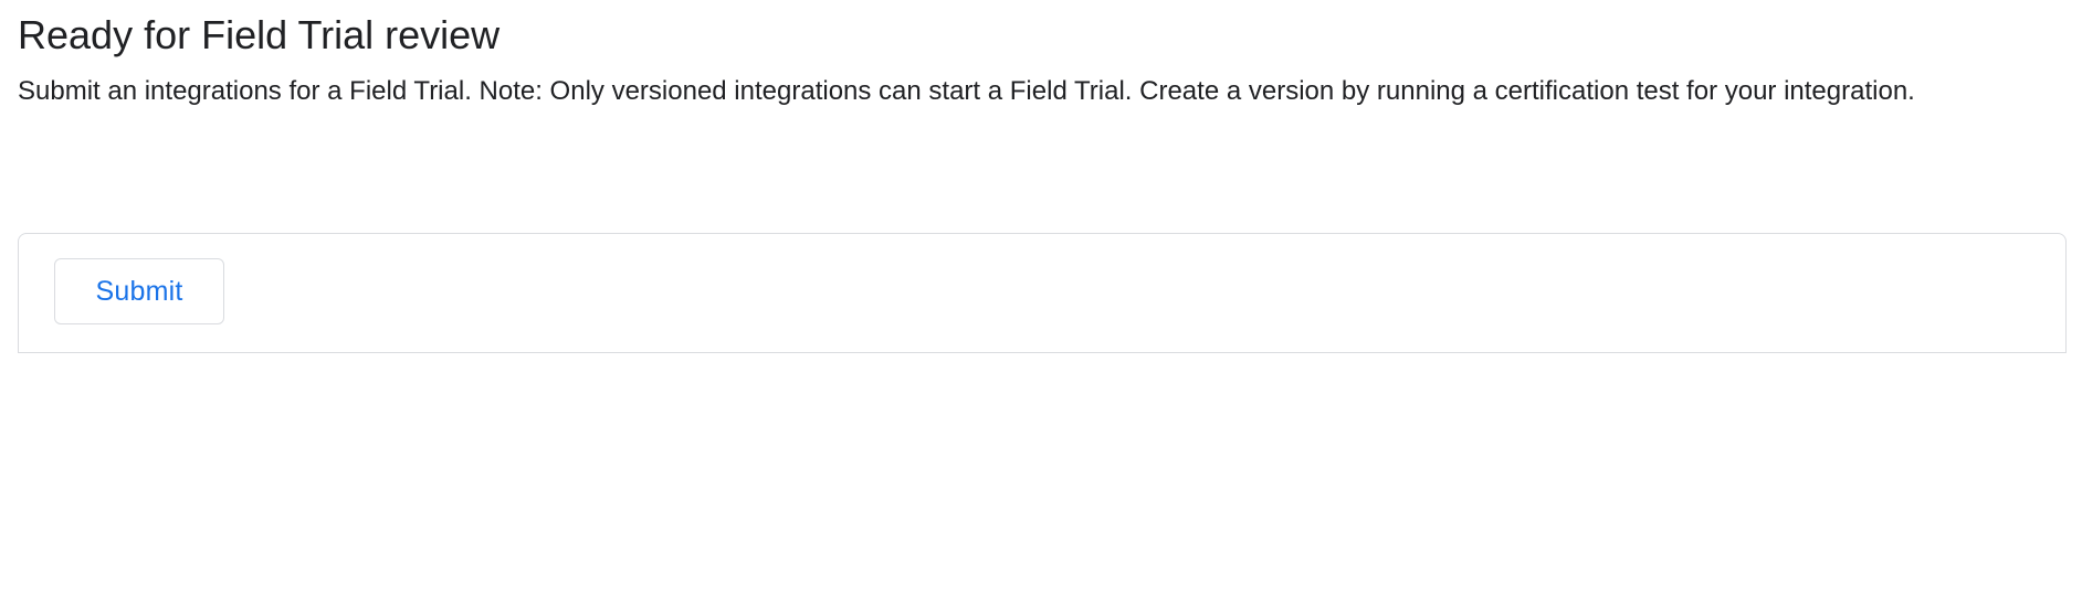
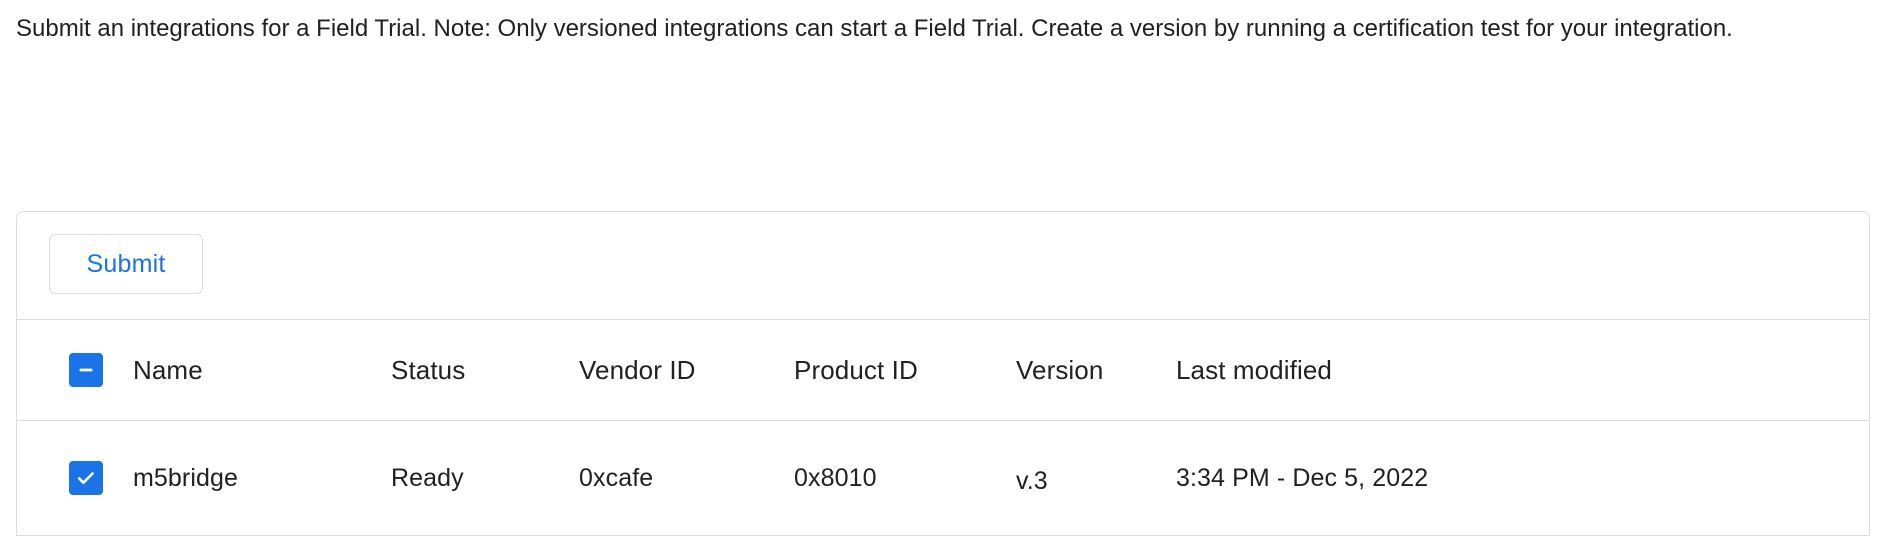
- Ready for Field Trial review
  Submit an integrations for a Field Trial. Note: Only versioned integrations can start a Field Trial. Create a version by running a certification test for your integration.
  Submit
+ 	Name	Status	Vendor ID	Product ID	Version	Last modified
+ 	m5bridge	Ready	0xcafe	0x8010	v.3	3:34 PM - Dec 5, 2022
